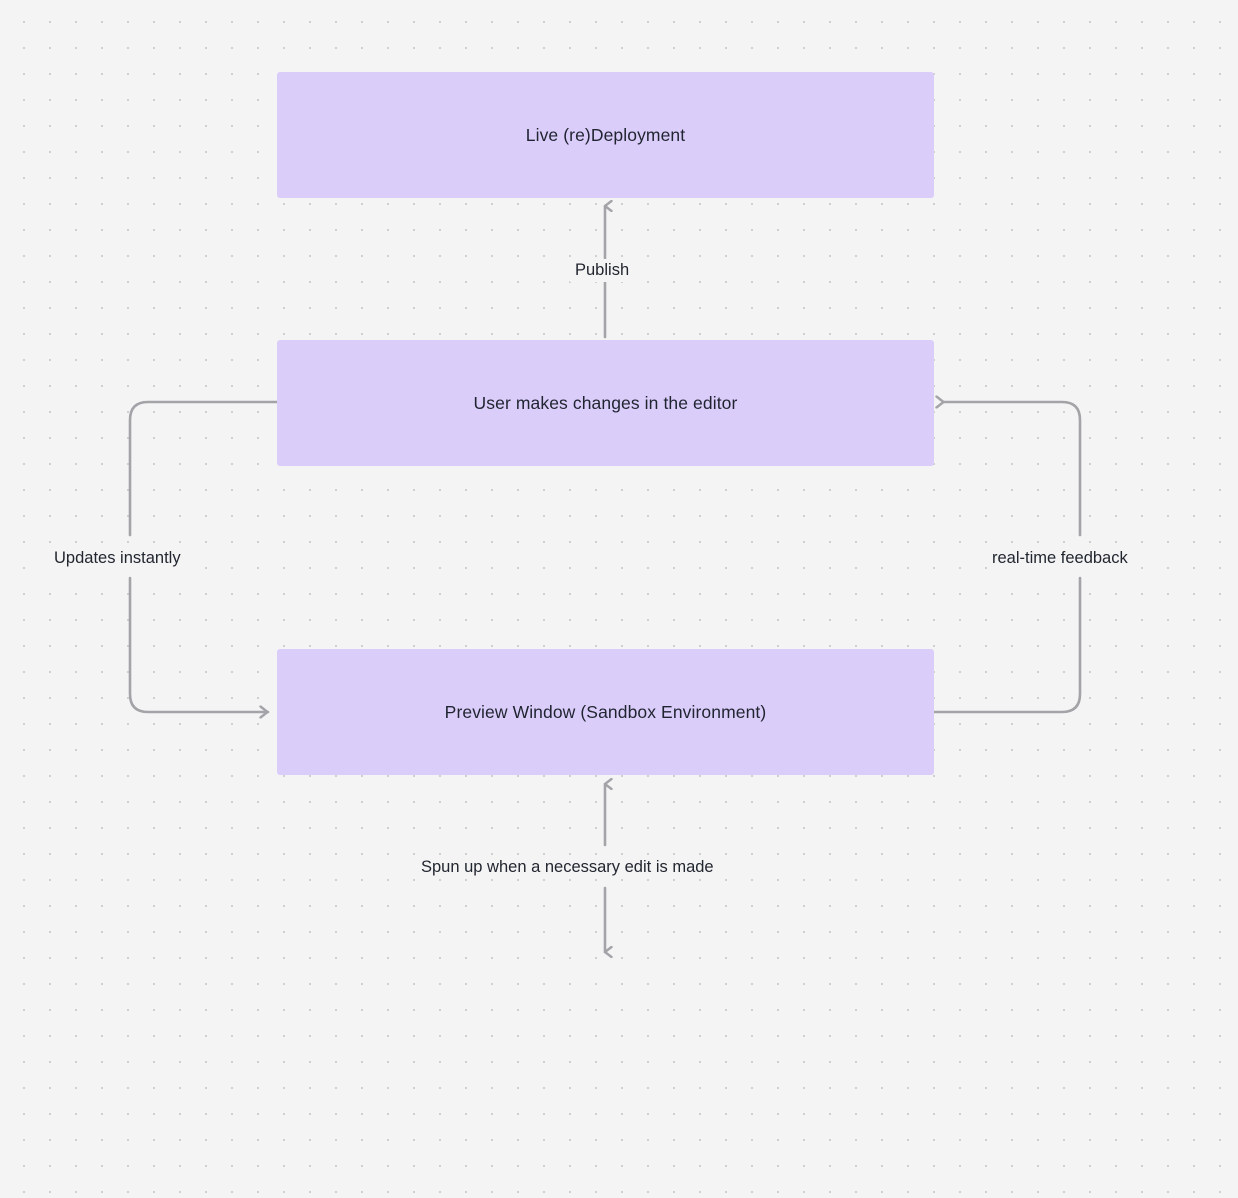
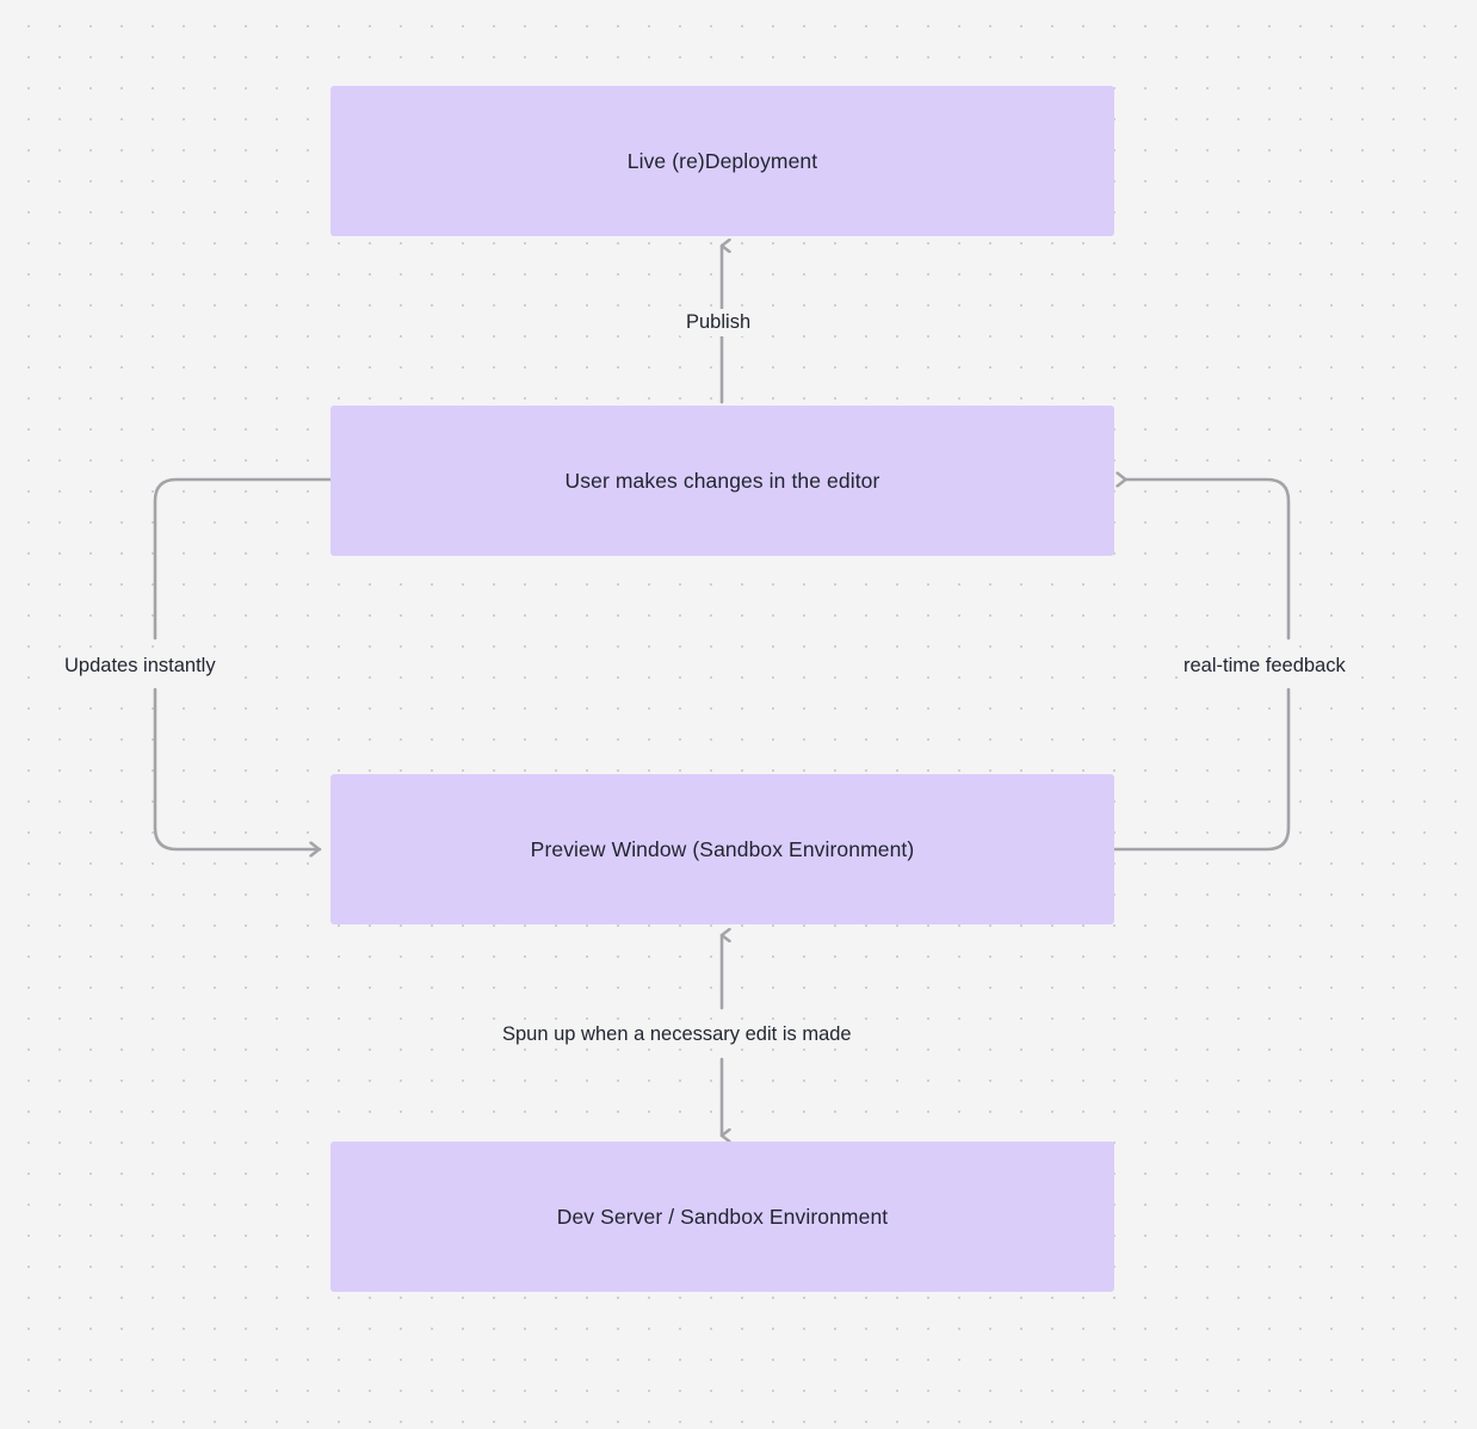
  Live (re)Deployment
  User makes changes in the editor
  Preview Window (Sandbox Environment)
+ Dev Server / Sandbox Environment
  Publish
  Updates instantly
  real-time feedback
  Spun up when a necessary edit is made
